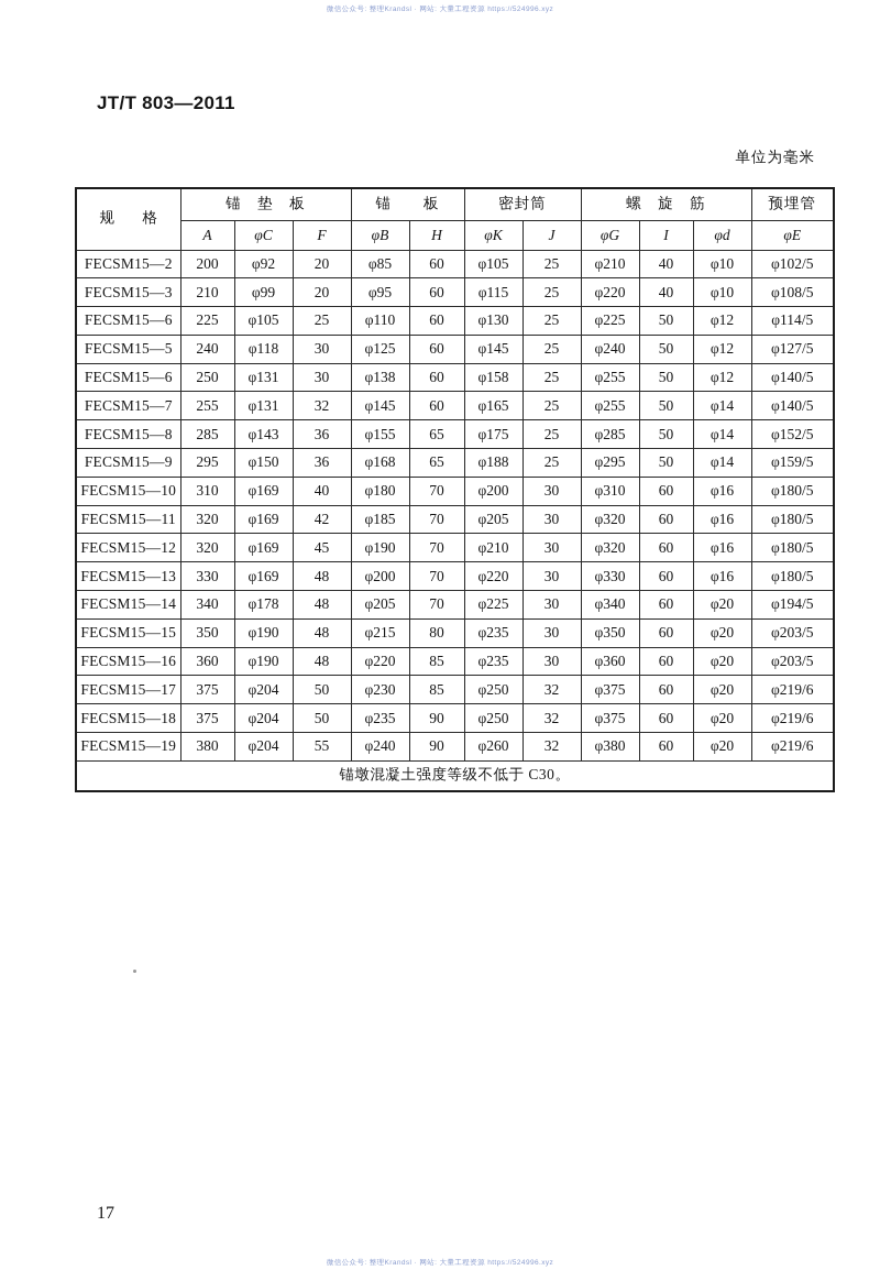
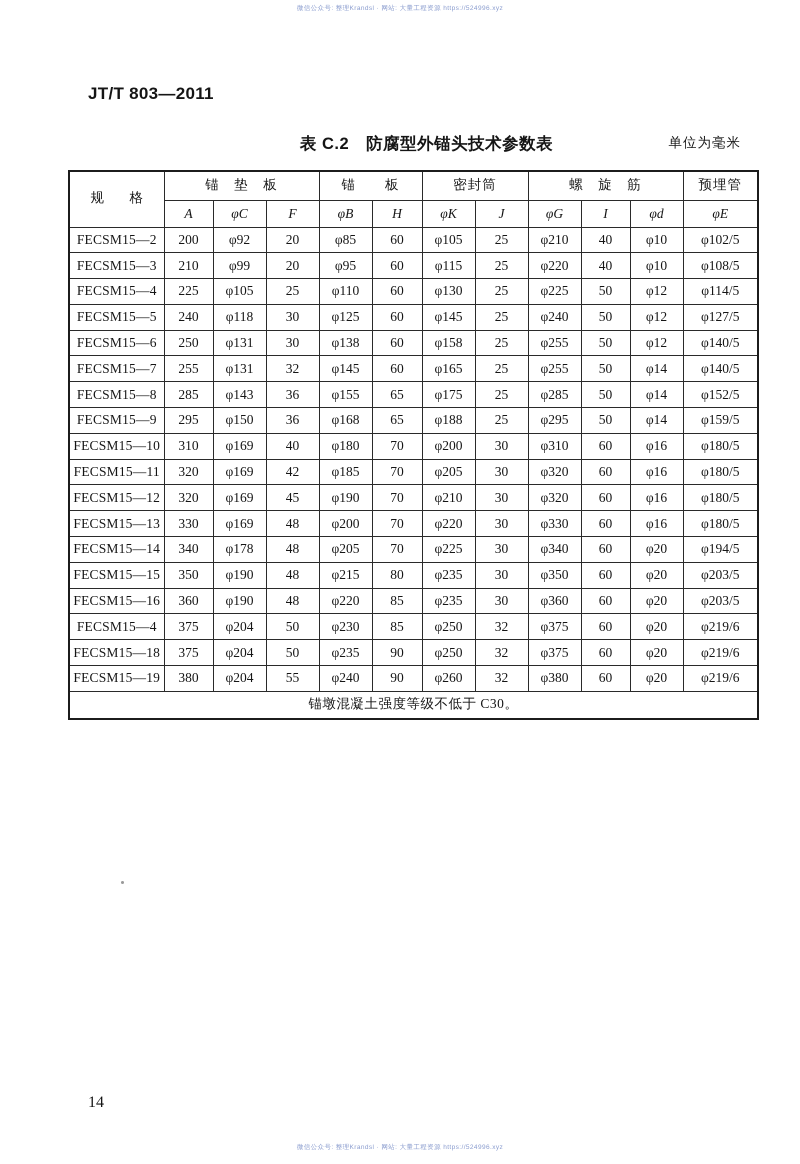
  JT/T 803—2011
+ 表 C.2 防腐型外锚头技术参数表
  单位为毫米
  规 格	锚 垫 板	锚 板	密封筒	螺 旋 筋	预埋管
  A	φC	F	φB	H	φK	J	φG	I	φd	φE
  FECSM15—2	200	φ92	20	φ85	60	φ105	25	φ210	40	φ10	φ102/5
  FECSM15—3	210	φ99	20	φ95	60	φ115	25	φ220	40	φ10	φ108/5
- FECSM15—6	225	φ105	25	φ110	60	φ130	25	φ225	50	φ12	φ114/5
+ FECSM15—4	225	φ105	25	φ110	60	φ130	25	φ225	50	φ12	φ114/5
  FECSM15—5	240	φ118	30	φ125	60	φ145	25	φ240	50	φ12	φ127/5
  FECSM15—6	250	φ131	30	φ138	60	φ158	25	φ255	50	φ12	φ140/5
  FECSM15—7	255	φ131	32	φ145	60	φ165	25	φ255	50	φ14	φ140/5
  FECSM15—8	285	φ143	36	φ155	65	φ175	25	φ285	50	φ14	φ152/5
  FECSM15—9	295	φ150	36	φ168	65	φ188	25	φ295	50	φ14	φ159/5
  FECSM15—10	310	φ169	40	φ180	70	φ200	30	φ310	60	φ16	φ180/5
  FECSM15—11	320	φ169	42	φ185	70	φ205	30	φ320	60	φ16	φ180/5
  FECSM15—12	320	φ169	45	φ190	70	φ210	30	φ320	60	φ16	φ180/5
  FECSM15—13	330	φ169	48	φ200	70	φ220	30	φ330	60	φ16	φ180/5
  FECSM15—14	340	φ178	48	φ205	70	φ225	30	φ340	60	φ20	φ194/5
  FECSM15—15	350	φ190	48	φ215	80	φ235	30	φ350	60	φ20	φ203/5
  FECSM15—16	360	φ190	48	φ220	85	φ235	30	φ360	60	φ20	φ203/5
- FECSM15—17	375	φ204	50	φ230	85	φ250	32	φ375	60	φ20	φ219/6
+ FECSM15—4	375	φ204	50	φ230	85	φ250	32	φ375	60	φ20	φ219/6
  FECSM15—18	375	φ204	50	φ235	90	φ250	32	φ375	60	φ20	φ219/6
  FECSM15—19	380	φ204	55	φ240	90	φ260	32	φ380	60	φ20	φ219/6
  锚墩混凝土强度等级不低于 C30。
- 17
+ 14
